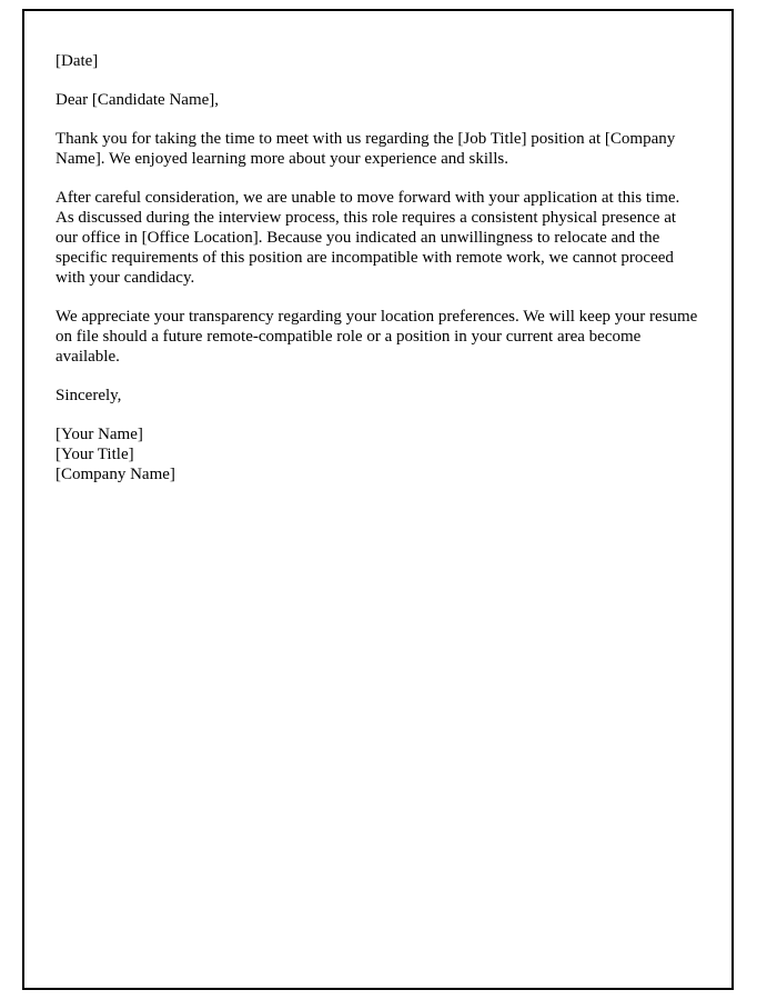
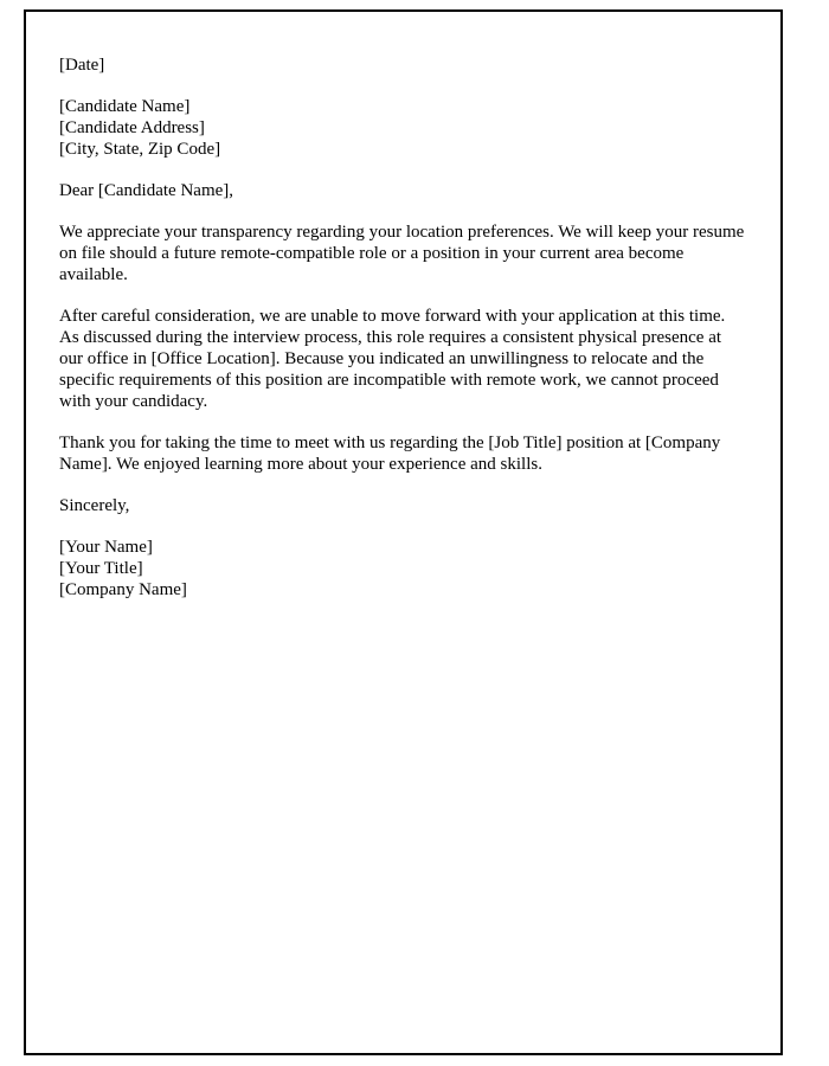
  [Date]
+ [Candidate Name]
+ [Candidate Address]
+ [City, State, Zip Code]
  Dear [Candidate Name],
- Thank you for taking the time to meet with us regarding the [Job Title] position at [Company Name]. We enjoyed learning more about your experience and skills.
+ We appreciate your transparency regarding your location preferences. We will keep your resume on file should a future remote-compatible role or a position in your current area become available.
  After careful consideration, we are unable to move forward with your application at this time. As discussed during the interview process, this role requires a consistent physical presence at our office in [Office Location]. Because you indicated an unwillingness to relocate and the specific requirements of this position are incompatible with remote work, we cannot proceed with your candidacy.
- We appreciate your transparency regarding your location preferences. We will keep your resume on file should a future remote-compatible role or a position in your current area become available.
+ Thank you for taking the time to meet with us regarding the [Job Title] position at [Company Name]. We enjoyed learning more about your experience and skills.
  Sincerely,
  [Your Name]
  [Your Title]
  [Company Name]
